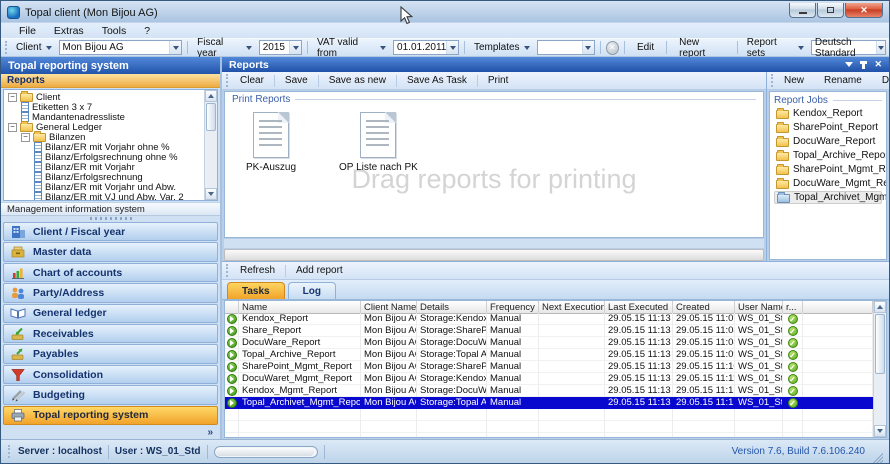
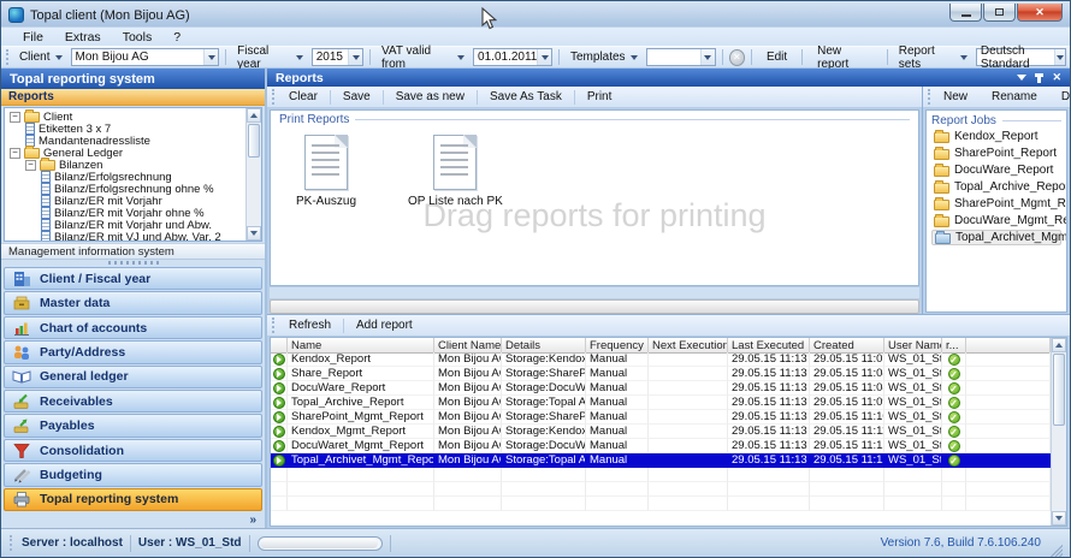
  Topal client (Mon Bijou AG)
  ✕
  File
  Extras
  Tools
  ?
  Client
  Mon Bijou AG
  Fiscal year
  2015
  VAT valid from
  01.01.2011
  Templates
  ✕
  Edit
  New report
  Report sets
  Deutsch Standard
  Topal reporting system
  Reports
  −
  Client
  Etiketten 3 x 7
  Mandantenadressliste
  −
  General Ledger
  −
  Bilanzen
- Bilanz/ER mit Vorjahr ohne %
+ Bilanz/Erfolgsrechnung
  Bilanz/Erfolgsrechnung ohne %
  Bilanz/ER mit Vorjahr
- Bilanz/Erfolgsrechnung
+ Bilanz/ER mit Vorjahr ohne %
  Bilanz/ER mit Vorjahr und Abw.
  Bilanz/ER mit VJ und Abw. Var. 2
  Management information system
  Client / Fiscal year
  Master data
  Chart of accounts
  Party/Address
  General ledger
  Receivables
  Payables
  Consolidation
  Budgeting
  Topal reporting system
  »
  Reports
  ✕
  Clear
  Save
  Save as new
  Save As Task
  Print
  Print Reports
  PK-Auszug
  OP Liste nach PK
  Drag reports for printing
  New
  Rename
  Report Jobs
  Kendox_Report
  SharePoint_Report
  DocuWare_Report
  Topal_Archive_Repo
  SharePoint_Mgmt_R
  DocuWare_Mgmt_Re
  Refresh
  Add report
- Tasks
- Log
  Name
  Client Name
  Details
  Frequency
  Next Execution
  Last Executed
  Created
  User Nam
  r...
  Kendox_Report
  Mon Bijou A
  Storage:Kendox
  Manual
  29.05.15 11:13
  29.05.15 11:0
  WS_01_St
  ✓
  Share_Report
  Mon Bijou A
  Manual
  29.05.15 11:13
  29.05.15 11:0
  WS_01_St
  ✓
  DocuWare_Report
  Mon Bijou A
  Manual
  29.05.15 11:13
  29.05.15 11:0
  WS_01_St
  ✓
  Topal_Archive_Report
  Mon Bijou A
  Manual
  29.05.15 11:13
  29.05.15 11:0
  WS_01_St
  ✓
  SharePoint_Mgmt_Report
  Mon Bijou A
  Manual
  29.05.15 11:13
  29.05.15 11:1
  WS_01_St
  ✓
- DocuWaret_Mgmt_Report
+ Kendox_Mgmt_Report
  Mon Bijou A
  Storage:Kendox
  Manual
  29.05.15 11:13
  29.05.15 11:1
  WS_01_St
  ✓
- Kendox_Mgmt_Report
+ DocuWaret_Mgmt_Report
  Mon Bijou A
  Manual
  29.05.15 11:13
  29.05.15 11:1
  WS_01_St
  ✓
  Topal_Archivet_Mgmt_Repo
  Mon Bijou A
  Manual
  29.05.15 11:13
  29.05.15 11:1
  WS_01_S
  ✓
  Server : localhost
  User : WS_01_Std
  Version 7.6, Build 7.6.106.240
